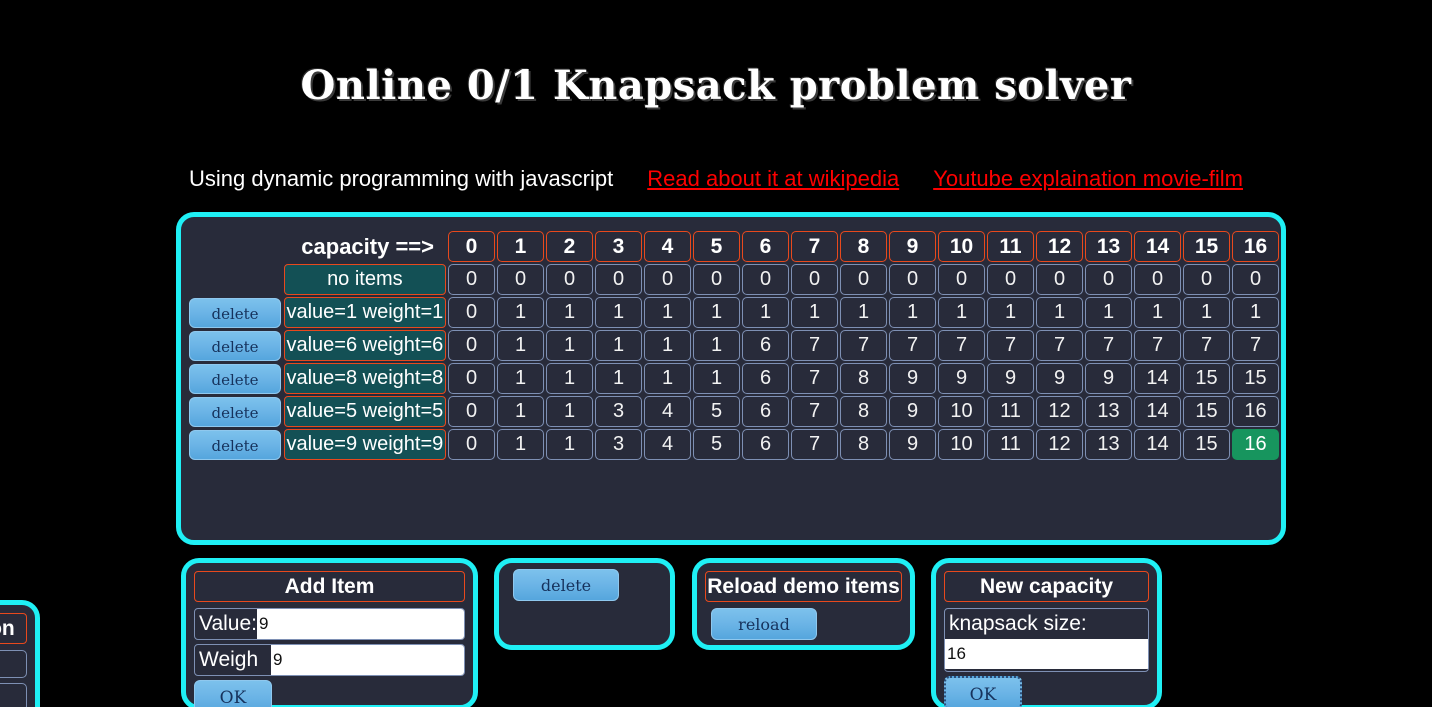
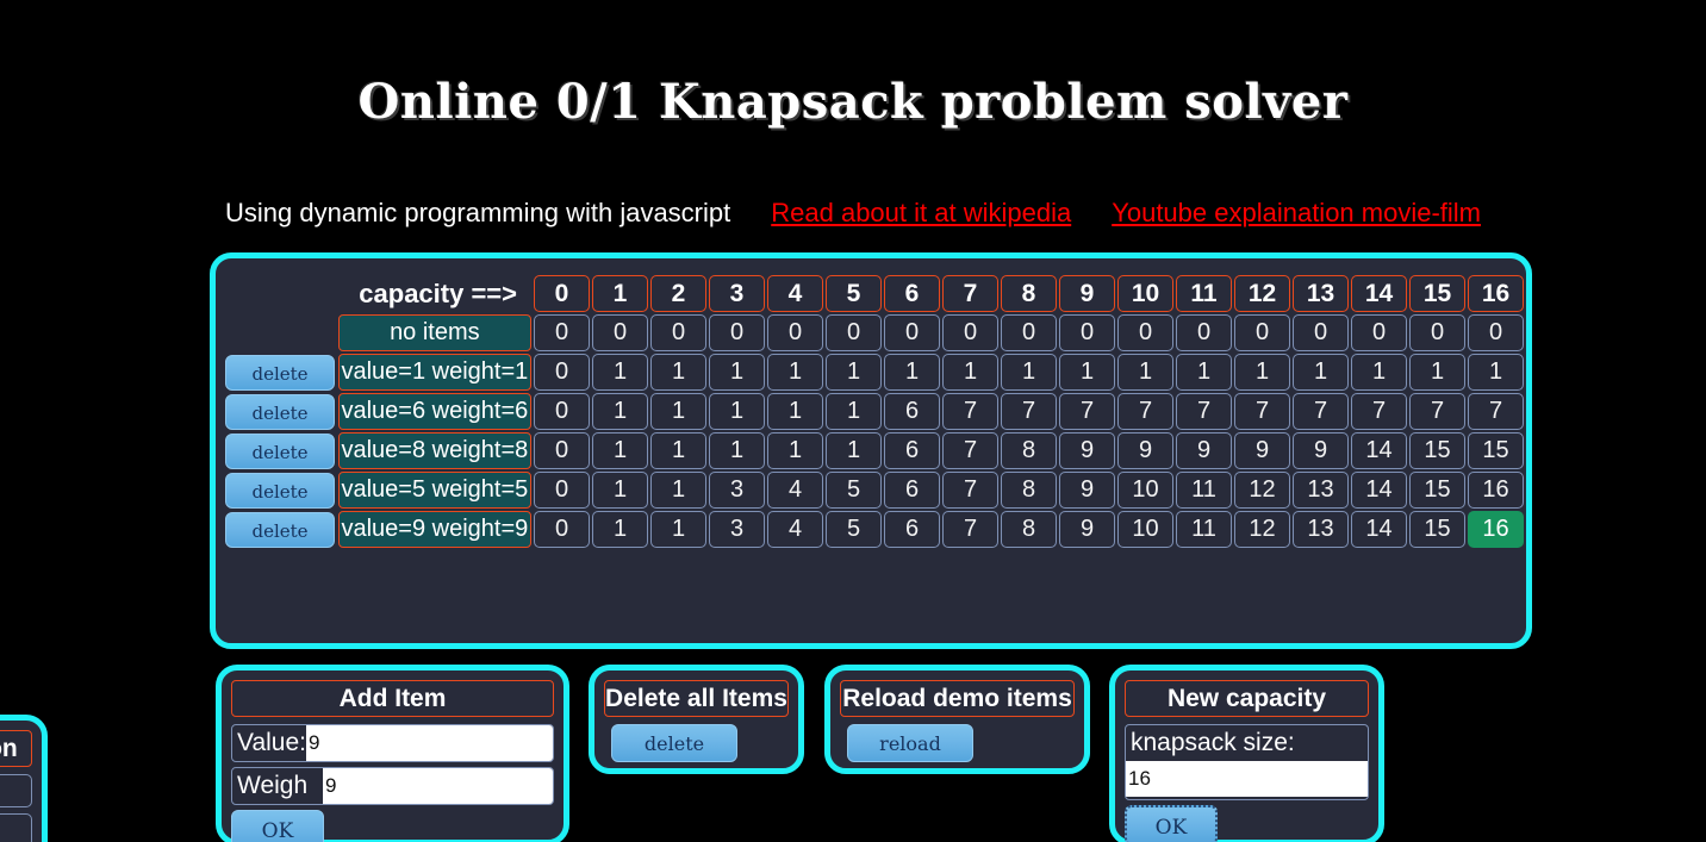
  Online 0/1 Knapsack problem solver
  Using dynamic programming with javascript Read about it at wikipedia Youtube explaination movie-film
  	capacity ==>	0	1	2	3	4	5	6	7	8	9	10	11	12	13	14	15	16
  	no items	0	0	0	0	0	0	0	0	0	0	0	0	0	0	0	0	0
  delete	value=1 weight=1	0	1	1	1	1	1	1	1	1	1	1	1	1	1	1	1	1
  delete	value=6 weight=6	0	1	1	1	1	1	6	7	7	7	7	7	7	7	7	7	7
  delete	value=8 weight=8	0	1	1	1	1	1	6	7	8	9	9	9	9	9	14	15	15
  delete	value=5 weight=5	0	1	1	3	4	5	6	7	8	9	10	11	12	13	14	15	16
  delete	value=9 weight=9	0	1	1	3	4	5	6	7	8	9	10	11	12	13	14	15	16
  Add Item
  Value:
  9
  Weigh
  9
  OK
+ Delete all Items
  delete
  Reload demo items
  reload
  New capacity
  knapsack size:
  16
  OK
